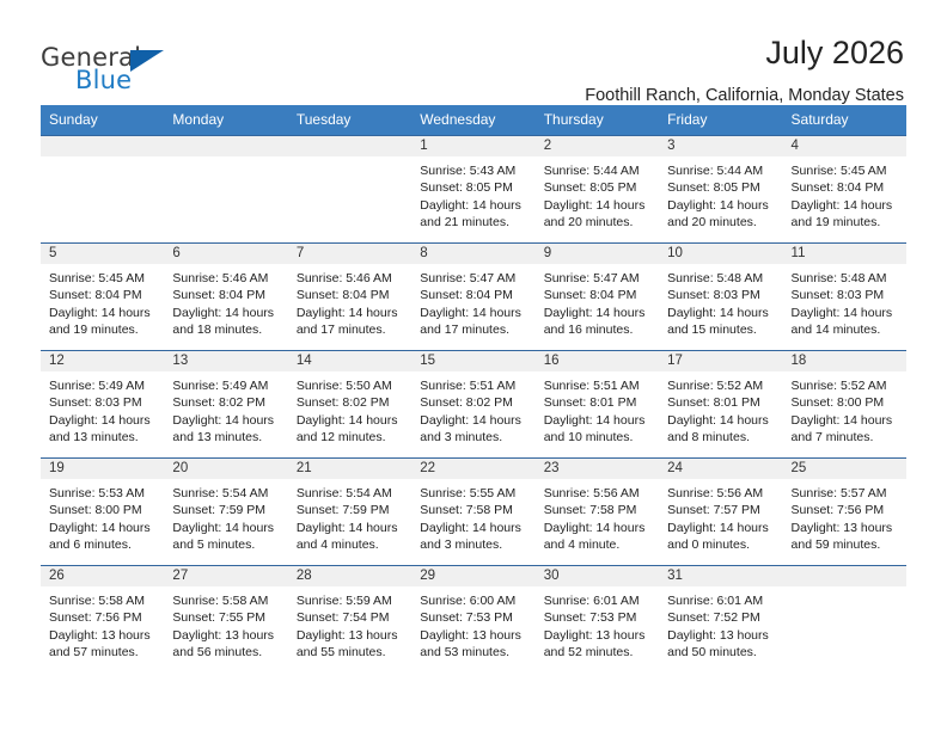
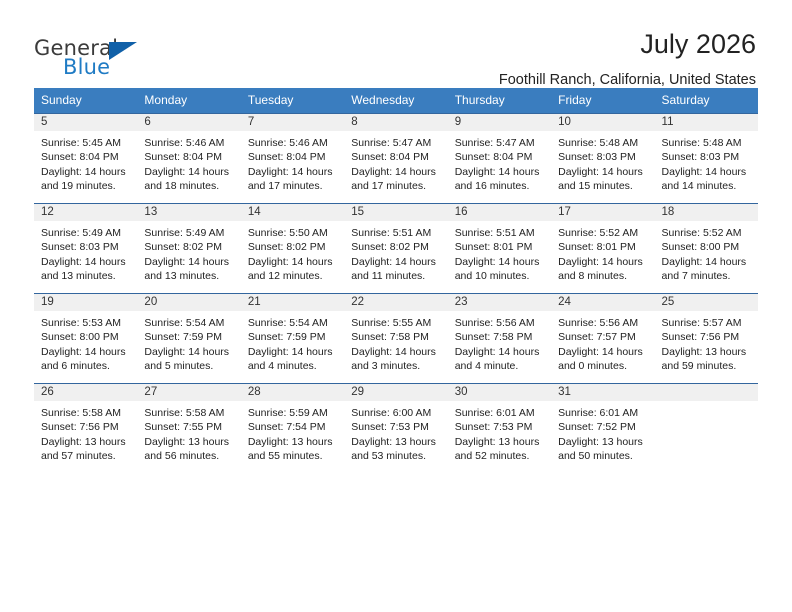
  General
  Blue
  July 2026
- Foothill Ranch, California, Monday States
+ Foothill Ranch, California, United States
  Sunday	Monday	Tuesday	Wednesday	Thursday	Friday	Saturday
- 			1Sunrise: 5:43 AMSunset: 8:05 PMDaylight: 14 hoursand 21 minutes.	2Sunrise: 5:44 AMSunset: 8:05 PMDaylight: 14 hoursand 20 minutes.	3Sunrise: 5:44 AMSunset: 8:05 PMDaylight: 14 hoursand 20 minutes.	4Sunrise: 5:45 AMSunset: 8:04 PMDaylight: 14 hoursand 19 minutes.
  5Sunrise: 5:45 AMSunset: 8:04 PMDaylight: 14 hoursand 19 minutes.	6Sunrise: 5:46 AMSunset: 8:04 PMDaylight: 14 hoursand 18 minutes.	7Sunrise: 5:46 AMSunset: 8:04 PMDaylight: 14 hoursand 17 minutes.	8Sunrise: 5:47 AMSunset: 8:04 PMDaylight: 14 hoursand 17 minutes.	9Sunrise: 5:47 AMSunset: 8:04 PMDaylight: 14 hoursand 16 minutes.	10Sunrise: 5:48 AMSunset: 8:03 PMDaylight: 14 hoursand 15 minutes.	11Sunrise: 5:48 AMSunset: 8:03 PMDaylight: 14 hoursand 14 minutes.
- 12Sunrise: 5:49 AMSunset: 8:03 PMDaylight: 14 hoursand 13 minutes.	13Sunrise: 5:49 AMSunset: 8:02 PMDaylight: 14 hoursand 13 minutes.	14Sunrise: 5:50 AMSunset: 8:02 PMDaylight: 14 hoursand 12 minutes.	15Sunrise: 5:51 AMSunset: 8:02 PMDaylight: 14 hoursand 3 minutes.	16Sunrise: 5:51 AMSunset: 8:01 PMDaylight: 14 hoursand 10 minutes.	17Sunrise: 5:52 AMSunset: 8:01 PMDaylight: 14 hoursand 8 minutes.	18Sunrise: 5:52 AMSunset: 8:00 PMDaylight: 14 hoursand 7 minutes.
+ 12Sunrise: 5:49 AMSunset: 8:03 PMDaylight: 14 hoursand 13 minutes.	13Sunrise: 5:49 AMSunset: 8:02 PMDaylight: 14 hoursand 13 minutes.	14Sunrise: 5:50 AMSunset: 8:02 PMDaylight: 14 hoursand 12 minutes.	15Sunrise: 5:51 AMSunset: 8:02 PMDaylight: 14 hoursand 11 minutes.	16Sunrise: 5:51 AMSunset: 8:01 PMDaylight: 14 hoursand 10 minutes.	17Sunrise: 5:52 AMSunset: 8:01 PMDaylight: 14 hoursand 8 minutes.	18Sunrise: 5:52 AMSunset: 8:00 PMDaylight: 14 hoursand 7 minutes.
  19Sunrise: 5:53 AMSunset: 8:00 PMDaylight: 14 hoursand 6 minutes.	20Sunrise: 5:54 AMSunset: 7:59 PMDaylight: 14 hoursand 5 minutes.	21Sunrise: 5:54 AMSunset: 7:59 PMDaylight: 14 hoursand 4 minutes.	22Sunrise: 5:55 AMSunset: 7:58 PMDaylight: 14 hoursand 3 minutes.	23Sunrise: 5:56 AMSunset: 7:58 PMDaylight: 14 hoursand 4 minute.	24Sunrise: 5:56 AMSunset: 7:57 PMDaylight: 14 hoursand 0 minutes.	25Sunrise: 5:57 AMSunset: 7:56 PMDaylight: 13 hoursand 59 minutes.
  26Sunrise: 5:58 AMSunset: 7:56 PMDaylight: 13 hoursand 57 minutes.	27Sunrise: 5:58 AMSunset: 7:55 PMDaylight: 13 hoursand 56 minutes.	28Sunrise: 5:59 AMSunset: 7:54 PMDaylight: 13 hoursand 55 minutes.	29Sunrise: 6:00 AMSunset: 7:53 PMDaylight: 13 hoursand 53 minutes.	30Sunrise: 6:01 AMSunset: 7:53 PMDaylight: 13 hoursand 52 minutes.	31Sunrise: 6:01 AMSunset: 7:52 PMDaylight: 13 hoursand 50 minutes.
